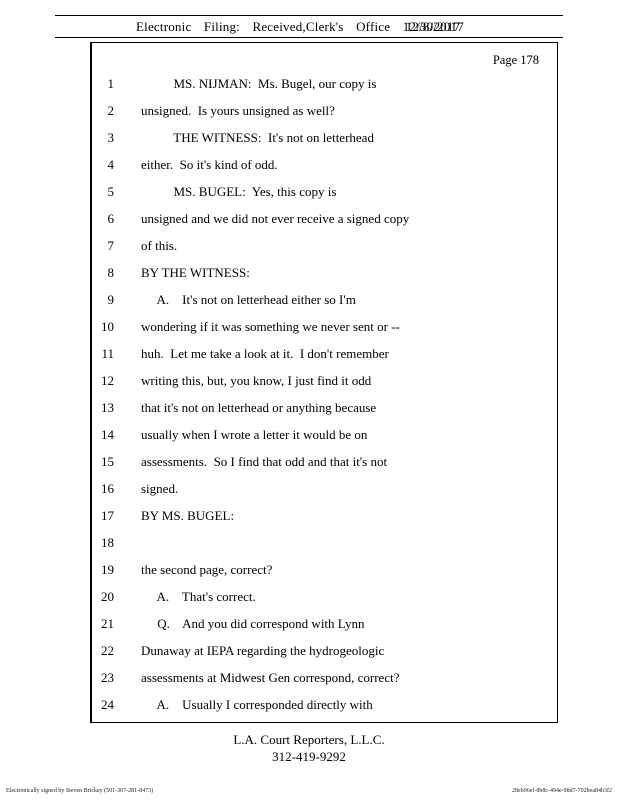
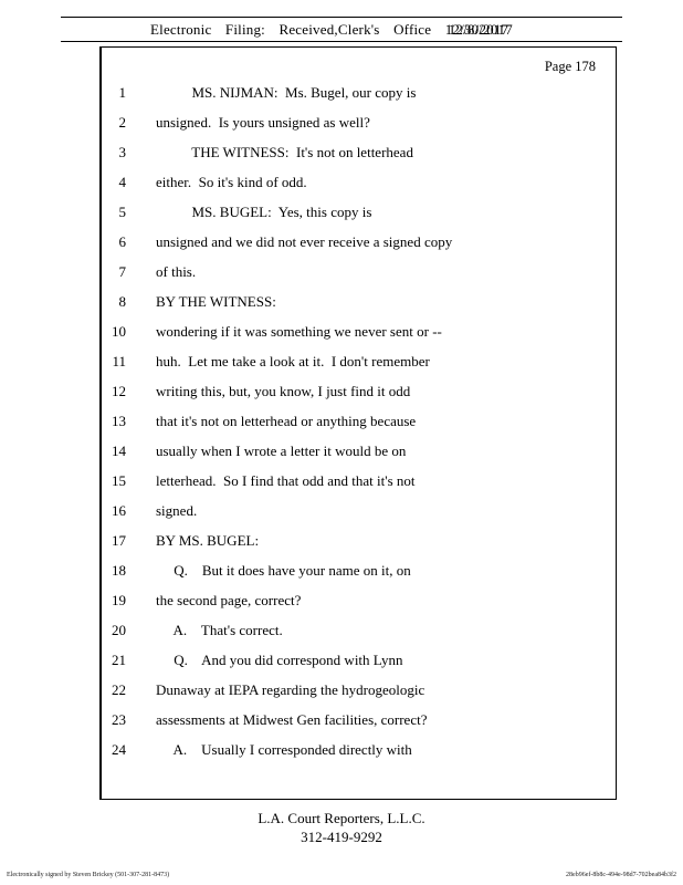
  Electronic
  Filing:
  Received,Clerk's
  Office
  12/30/2017
  12/8/2017
  Page 178
  1
  MS. NIJMAN: Ms. Bugel, our copy is
  2
  unsigned. Is yours unsigned as well?
  3
  THE WITNESS: It's not on letterhead
  4
  either. So it's kind of odd.
  5
  MS. BUGEL: Yes, this copy is
  6
  unsigned and we did not ever receive a signed copy
  7
  of this.
  8
  BY THE WITNESS:
- 9
- A. It's not on letterhead either so I'm
  10
  wondering if it was something we never sent or --
  11
  huh. Let me take a look at it. I don't remember
  12
  writing this, but, you know, I just find it odd
  13
  that it's not on letterhead or anything because
  14
  usually when I wrote a letter it would be on
  15
- assessments. So I find that odd and that it's not
+ letterhead. So I find that odd and that it's not
  16
  signed.
  17
  BY MS. BUGEL:
  18
+ Q. But it does have your name on it, on
  19
  the second page, correct?
  20
  A. That's correct.
  21
  Q. And you did correspond with Lynn
  22
  Dunaway at IEPA regarding the hydrogeologic
  23
- assessments at Midwest Gen correspond, correct?
+ assessments at Midwest Gen facilities, correct?
  24
  A. Usually I corresponded directly with
  L.A. Court Reporters, L.L.C.
  312-419-9292
